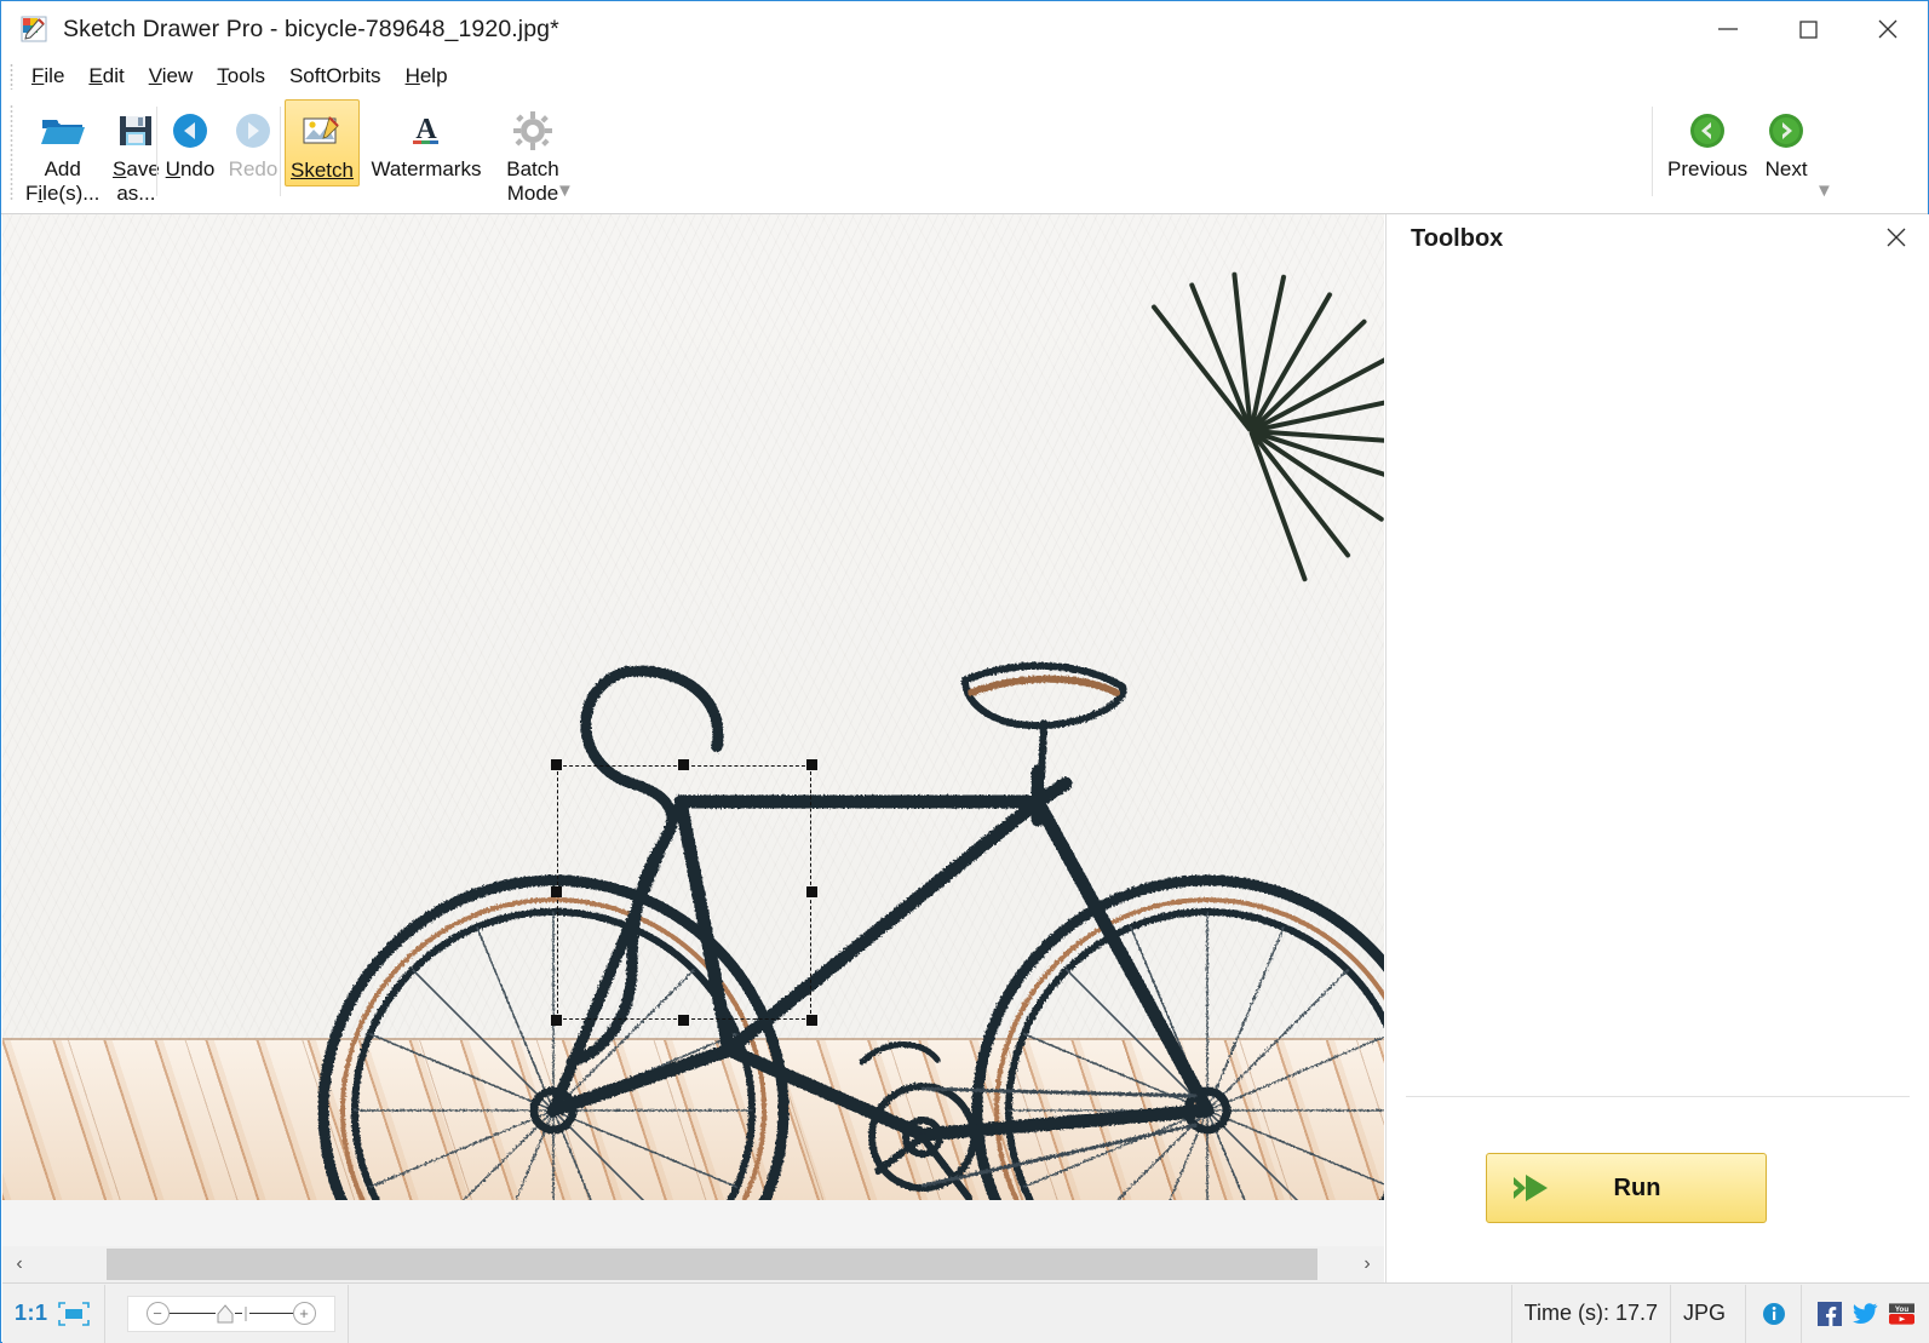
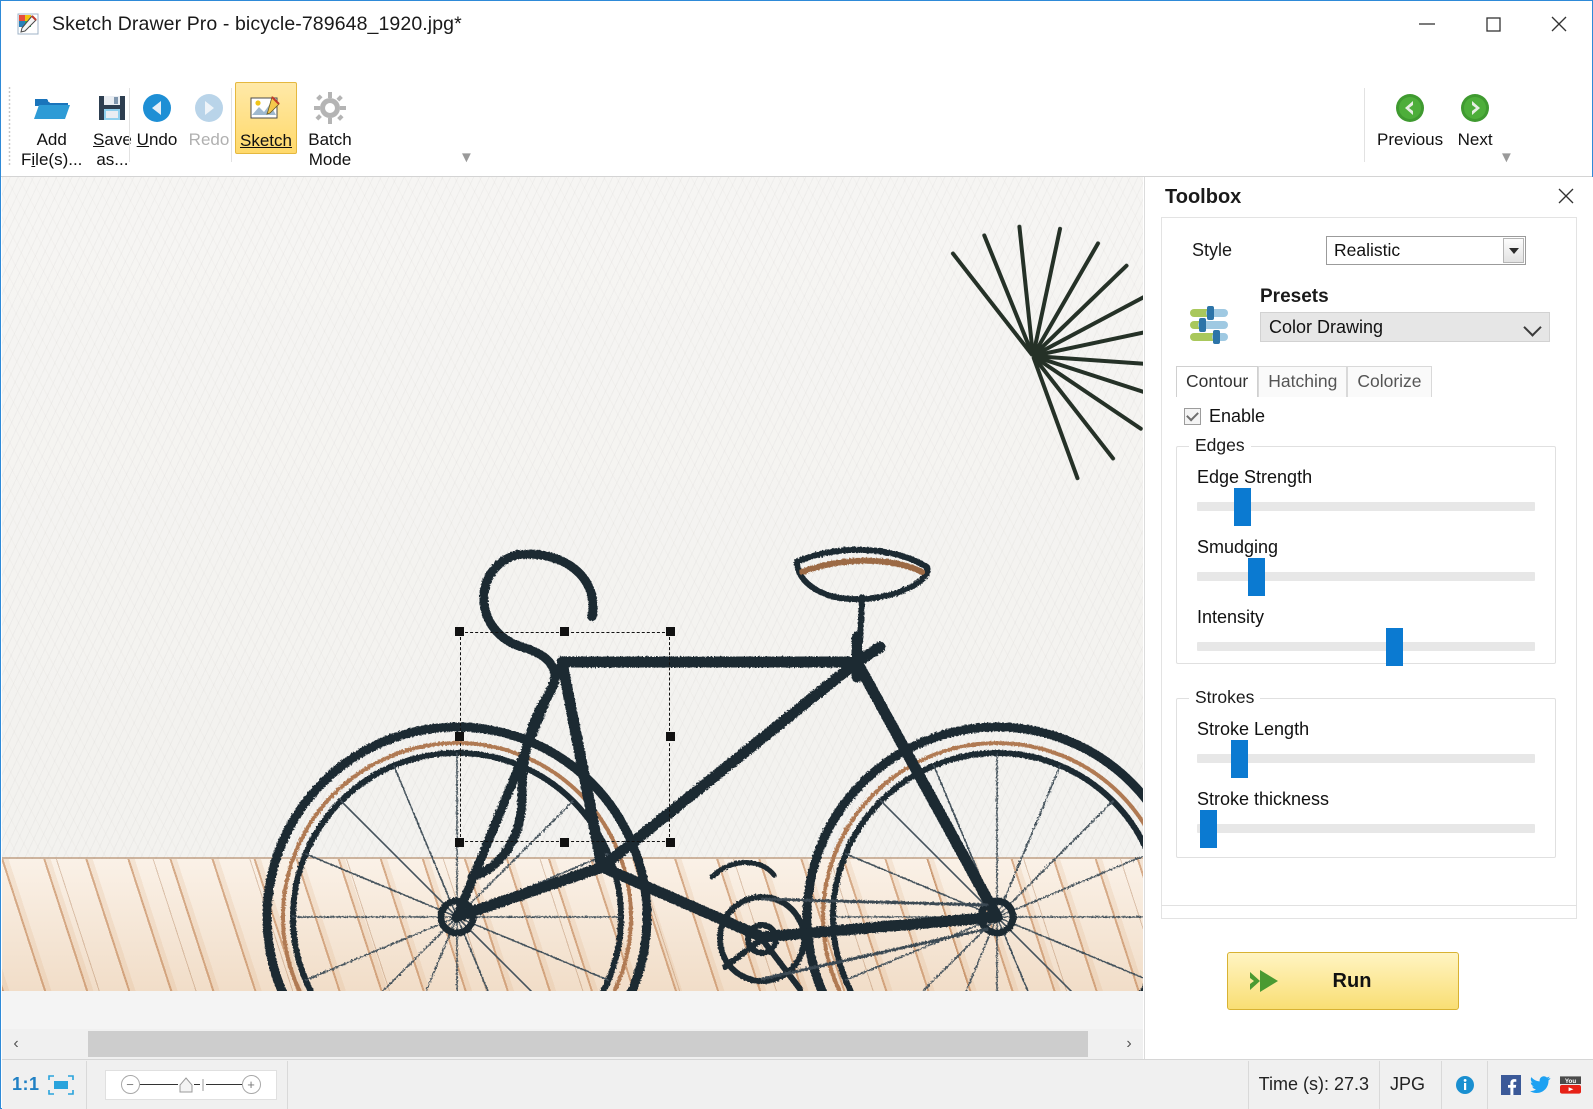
  Sketch Drawer Pro - bicycle-789648_1920.jpg*
- File
- Edit
- View
- Tools
- SoftOrbits
- Help
  Add
  File(s)...
  Save
  as...
  Undo
  Redo
  Sketch
- A
- Watermarks
  Batch
  Mode
  ▼
  Previous
  Next
  ▼
  ‹
  ›
  Toolbox
+ Style
+ Realistic
+ Presets
+ Color Drawing
+ Contour
+ Hatching
+ Colorize
+ Enable
+ Edges
+ Edge Strength
+ Smudging
+ Intensity
+ Strokes
+ Stroke Length
+ Stroke thickness
  Run
  1:1
  −
  +
- Time (s): 17.7
+ Time (s): 27.3
  JPG
